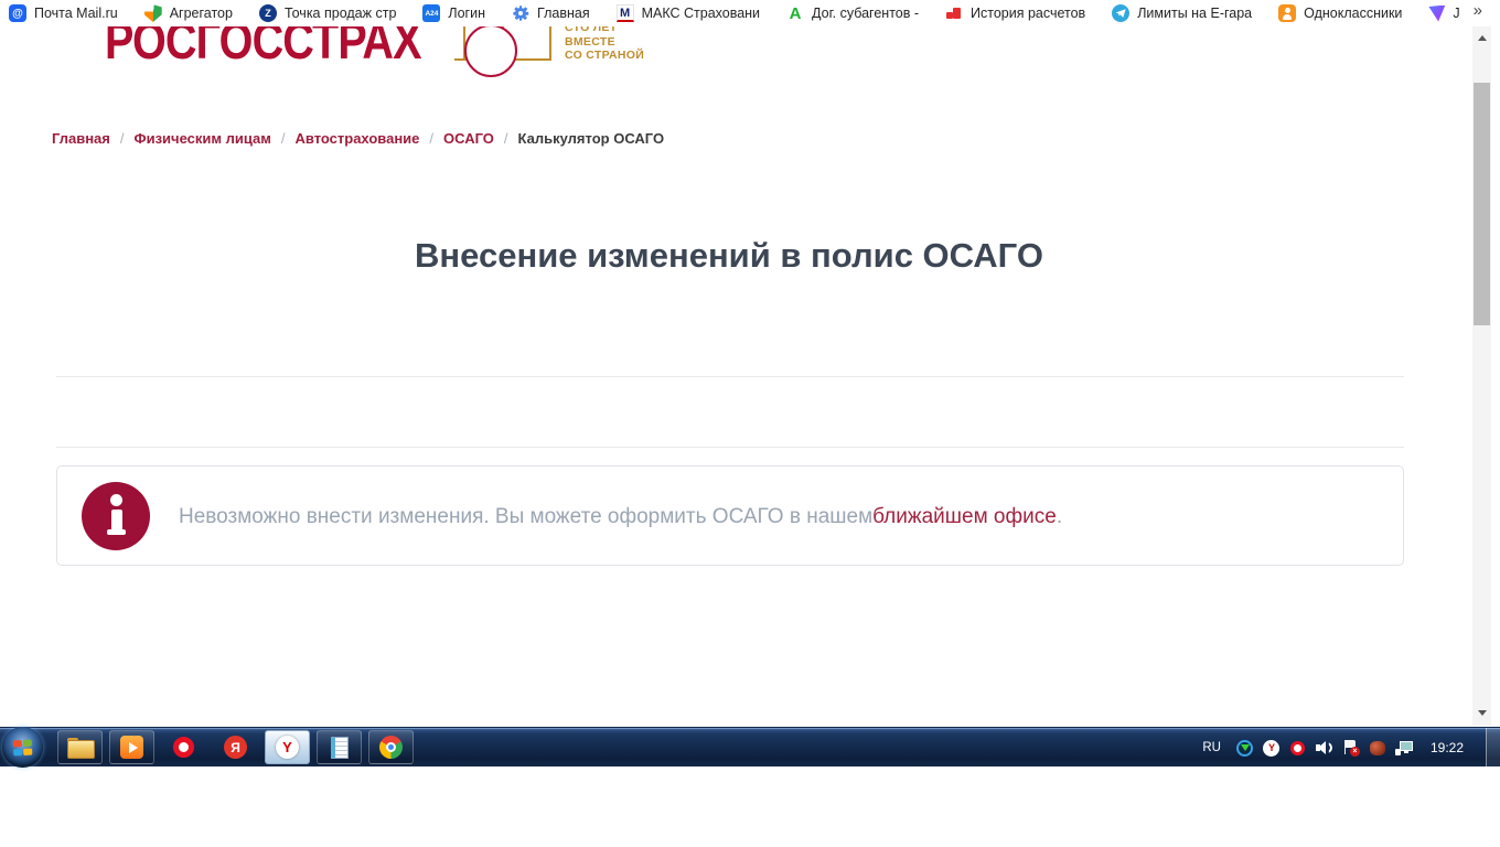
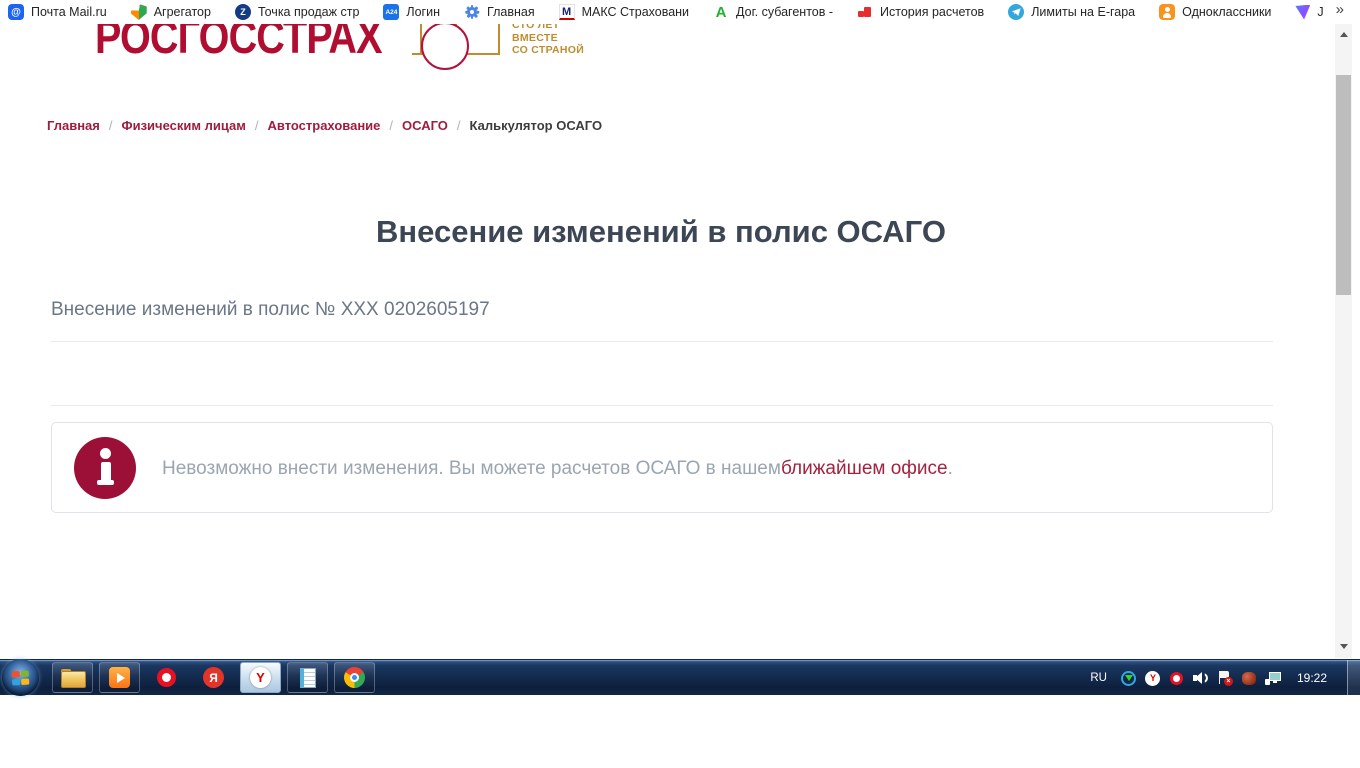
  @
  Почта Mail.ru
  Агрегатор
  Z
  Точка продаж стр
  Логин
  Главная
  М
  МАКС Страховани
  A
  Дог. субагентов -
  История расчетов
  Лимиты на Е-гара
  Одноклассники
  J
  »
  РОСГОССТРАХ
  СТО ЛЕТ
  ВМЕСТЕ
  СО СТРАНОЙ
  Главная
  /
  Физическим лицам
  /
  Автострахование
  /
  ОСАГО
  /
  Калькулятор ОСАГО
  Внесение изменений в полис ОСАГО
+ Внесение изменений в полис № ХХХ 0202605197
- Невозможно внести изменения. Вы можете оформить ОСАГО в нашем
+ Невозможно внести изменения. Вы можете расчетов ОСАГО в нашем
  ближайшем офисе
  .
  Я
  Y
  RU
  Y
  19:22
